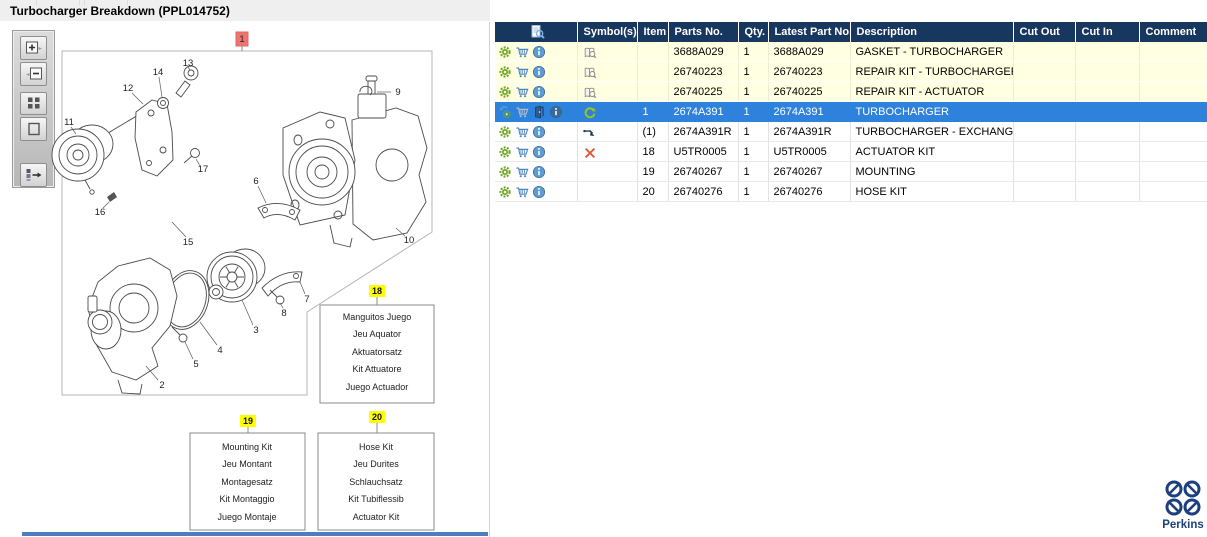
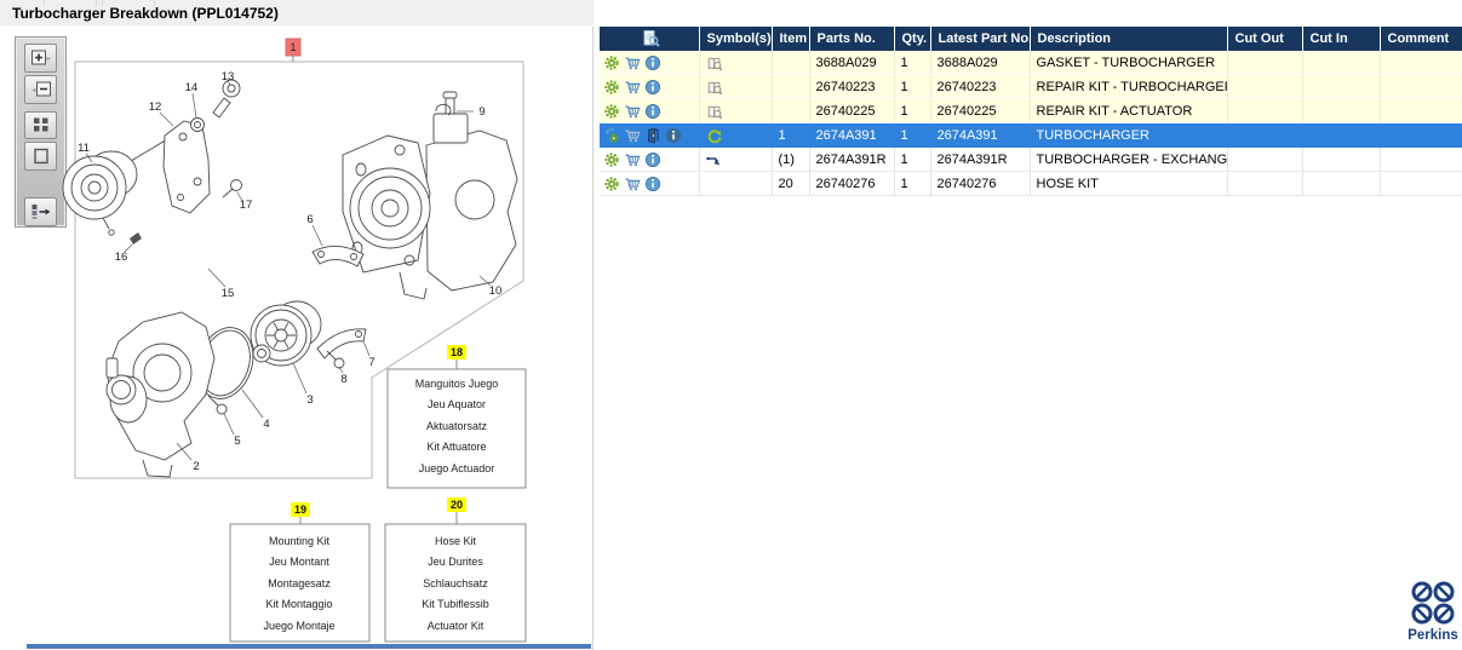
  Turbocharger Breakdown (PPL014752)
  1
  2
  3
  4
  5
  6
  7
  8
  9
  10
  11
  12
  13
  14
  15
  16
  17
  18
  Manguitos Juego
  Jeu Aquator
  Aktuatorsatz
  Kit Attuatore
  Juego Actuador
  19
  Mounting Kit
  Jeu Montant
  Montagesatz
  Kit Montaggio
  Juego Montaje
  20
  Hose Kit
  Jeu Durites
  Schlauchsatz
  Kit Tubiflessib
  Actuator Kit
  	Symbol(s)	Item	Parts No.	Qty.	Latest Part No	Description	Cut Out	Cut In	Comment
  			3688A029	1	3688A029	GASKET - TURBOCHARGER
  			26740223	1	26740223	REPAIR KIT - TURBOCHARGE
  			26740225	1	26740225	REPAIR KIT - ACTUATOR
  		1	2674A391	1	2674A391	TURBOCHARGER
  		(1)	2674A391R	1	2674A391R	TURBOCHARGER - EXCHANG
- 		18	U5TR0005	1	U5TR0005	ACTUATOR KIT
- 		19	26740267	1	26740267	MOUNTING
  		20	26740276	1	26740276	HOSE KIT
  Perkins
